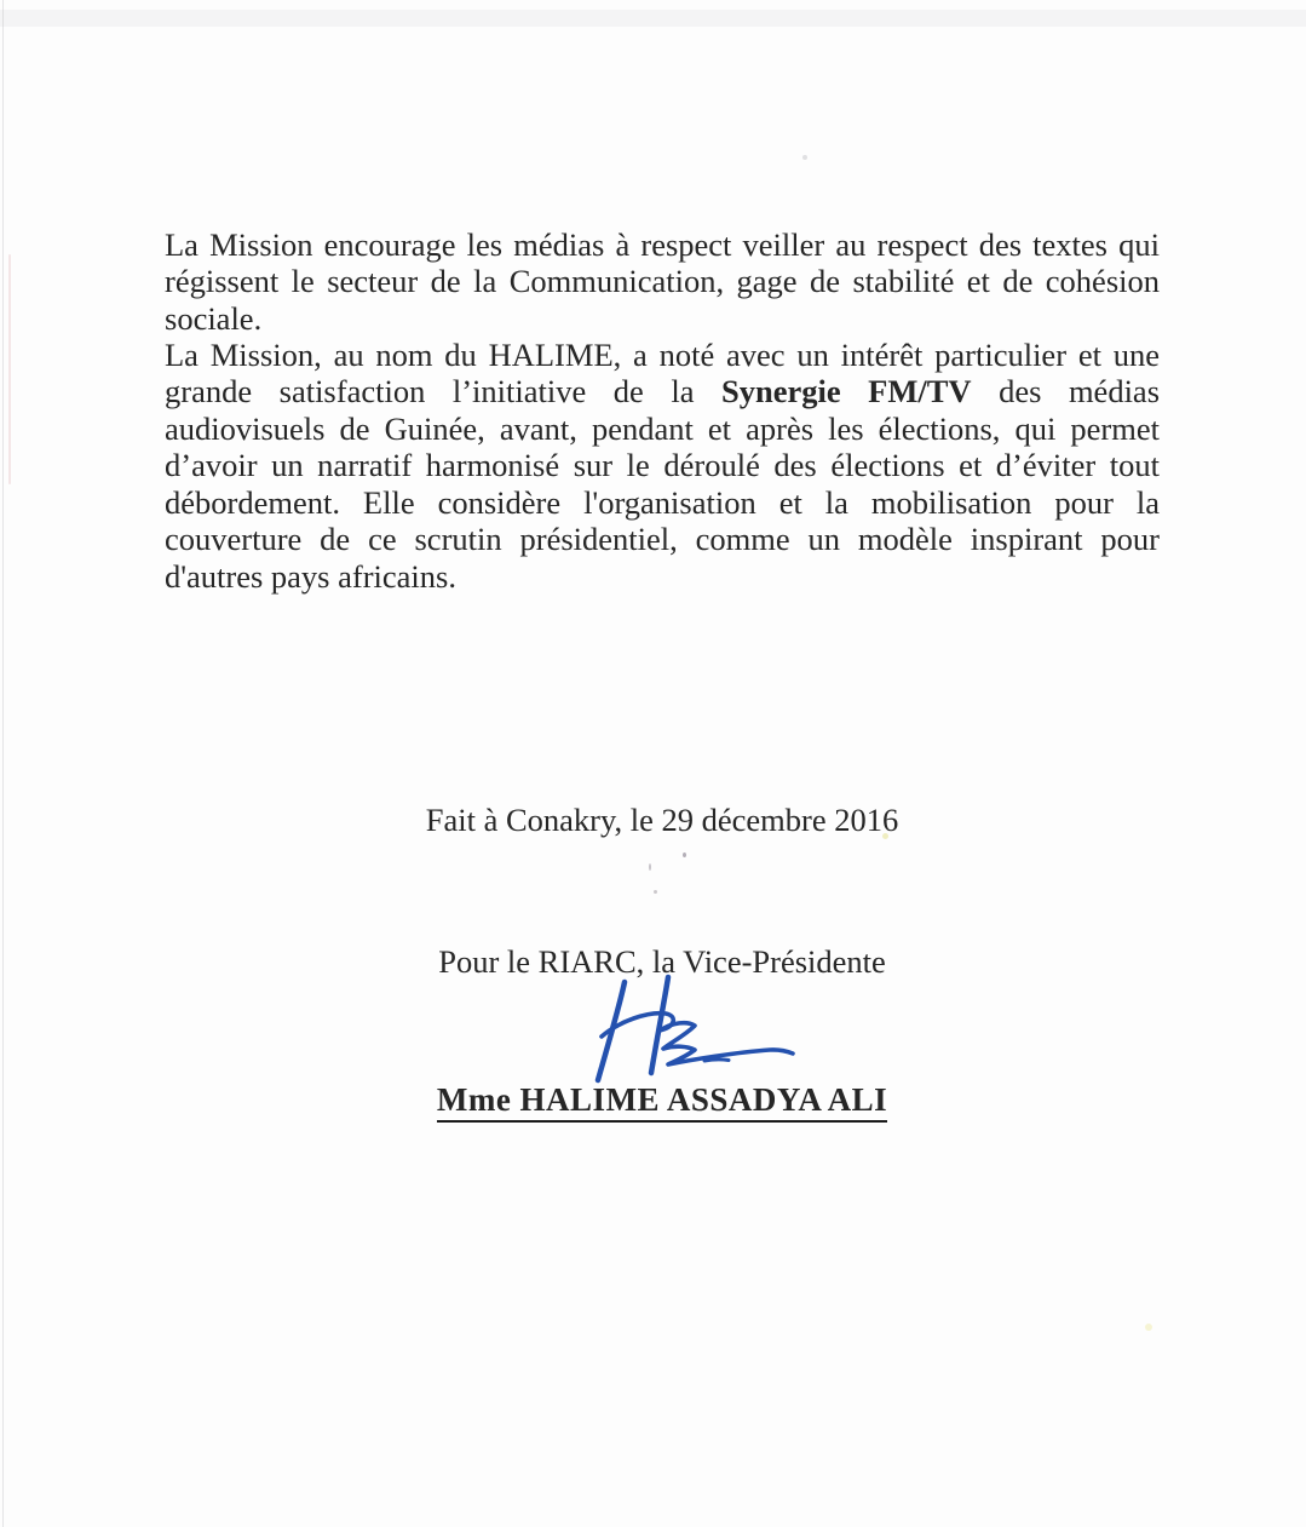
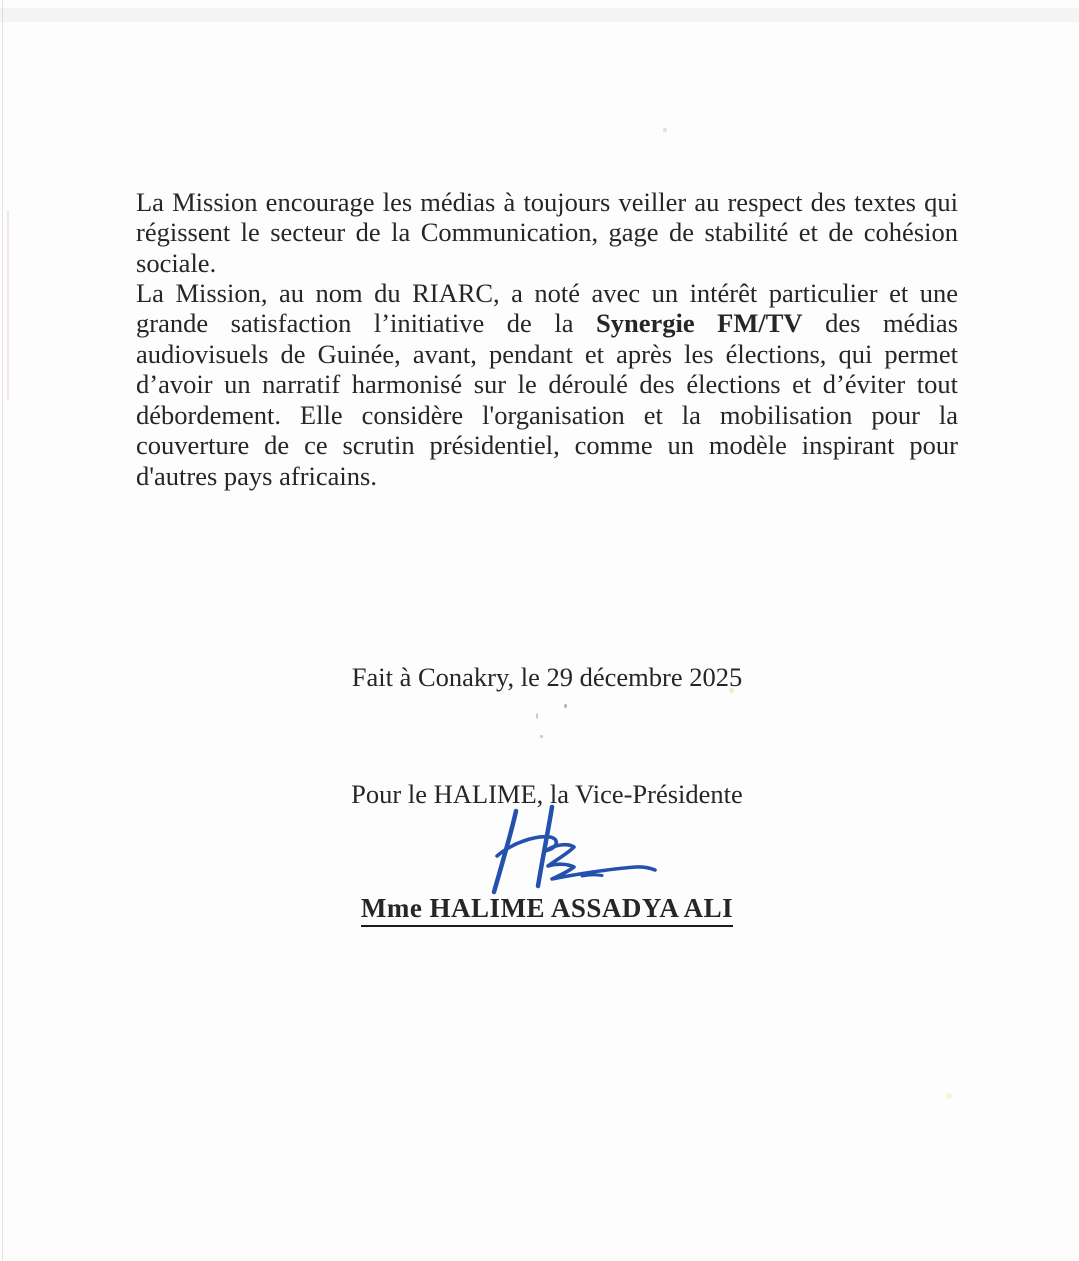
- La Mission encourage les médias à respect veiller au respect des textes qui régissent le secteur de la Communication, gage de stabilité et de cohésion sociale.
+ La Mission encourage les médias à toujours veiller au respect des textes qui régissent le secteur de la Communication, gage de stabilité et de cohésion sociale.
- La Mission, au nom du HALIME, a noté avec un intérêt particulier et une grande satisfaction l’initiative de la Synergie FM/TV des médias audiovisuels de Guinée, avant, pendant et après les élections, qui permet d’avoir un narratif harmonisé sur le déroulé des élections et d’éviter tout débordement. Elle considère l'organisation et la mobilisation pour la couverture de ce scrutin présidentiel, comme un modèle inspirant pour d'autres pays africains.
+ La Mission, au nom du RIARC, a noté avec un intérêt particulier et une grande satisfaction l’initiative de la Synergie FM/TV des médias audiovisuels de Guinée, avant, pendant et après les élections, qui permet d’avoir un narratif harmonisé sur le déroulé des élections et d’éviter tout débordement. Elle considère l'organisation et la mobilisation pour la couverture de ce scrutin présidentiel, comme un modèle inspirant pour d'autres pays africains.
- Fait à Conakry, le 29 décembre 2016
+ Fait à Conakry, le 29 décembre 2025
- Pour le RIARC, la Vice-Présidente
+ Pour le HALIME, la Vice-Présidente
  Mme HALIME ASSADYA ALI
